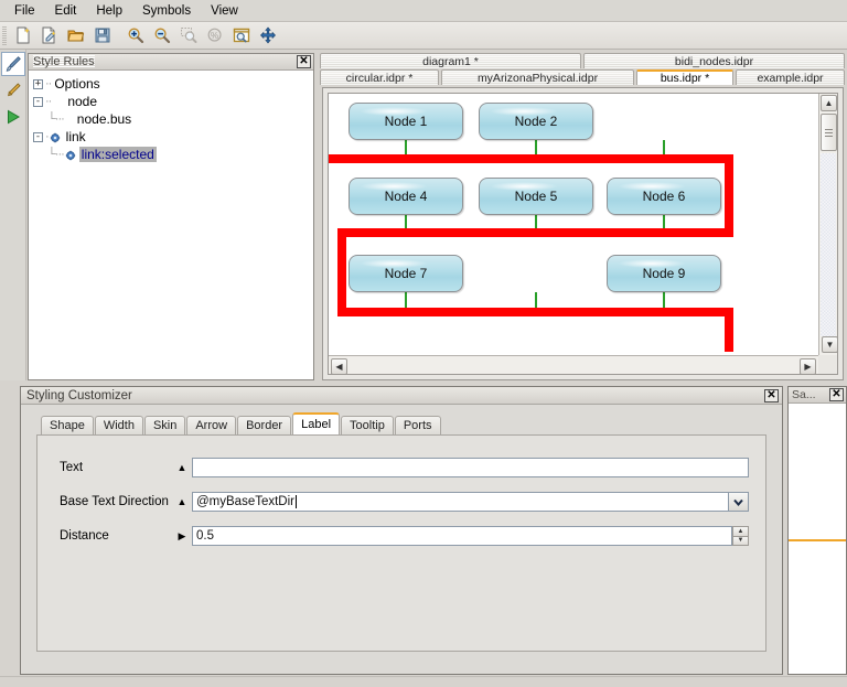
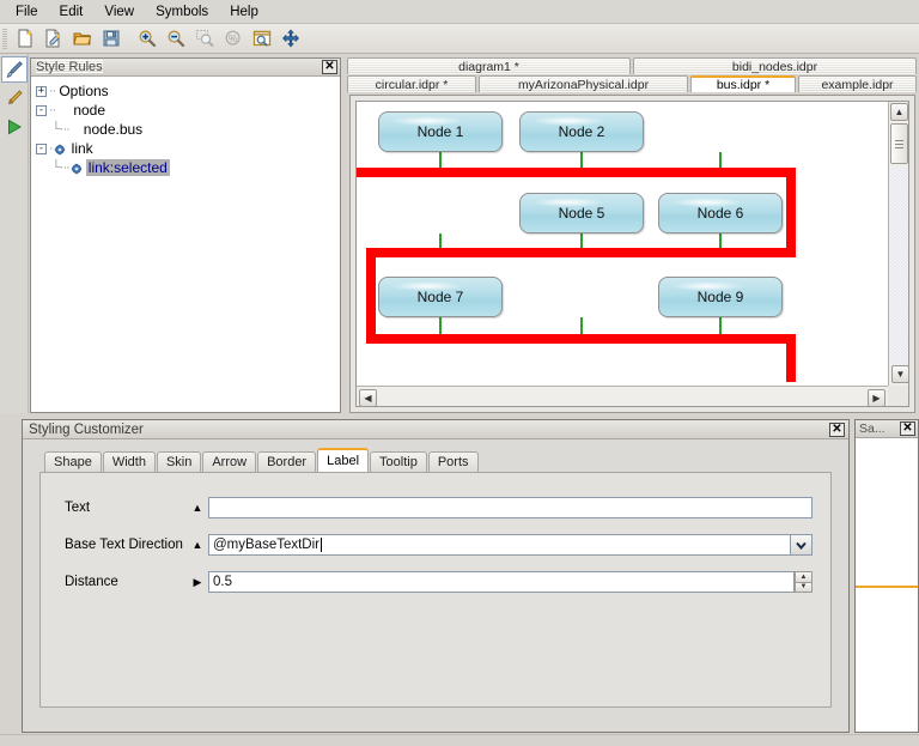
  File
  Edit
- Help
+ View
  Symbols
- View
+ Help
  %
  Style Rules
  ✕
  +
  ··
  Options
  -
  ··
  node
  └···
  node.bus
  -
  ·
  link
  └···
  link:selected
  diagram1 *
  bidi_nodes.idpr
  circular.idpr *
  myArizonaPhysical.idpr
  bus.idpr *
  example.idpr
  Node 1
  Node 2
- Node 4
  Node 5
  Node 6
  Node 7
  Node 9
  ▲
  ▼
  ◀
  ▶
  Styling Customizer
  ✕
  Shape
  Width
  Skin
  Arrow
  Border
  Label
  Tooltip
  Ports
  Text
  ▲
  Base Text Direction
  ▲
  @myBaseTextDir
  Distance
  ▶
  0.5
  Sa...
  ✕
